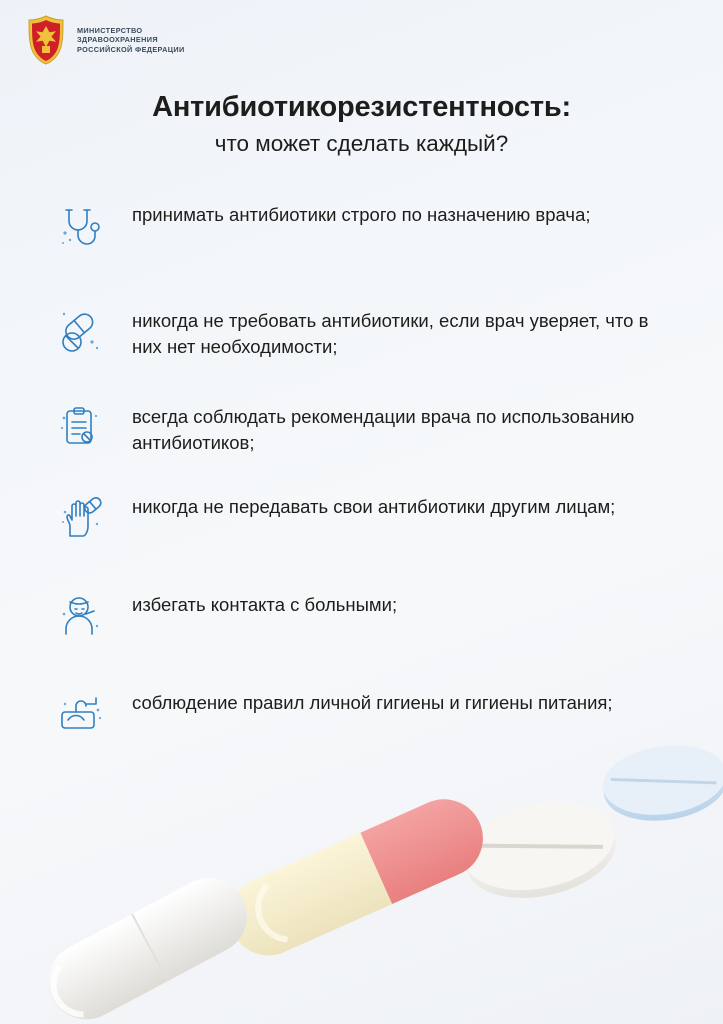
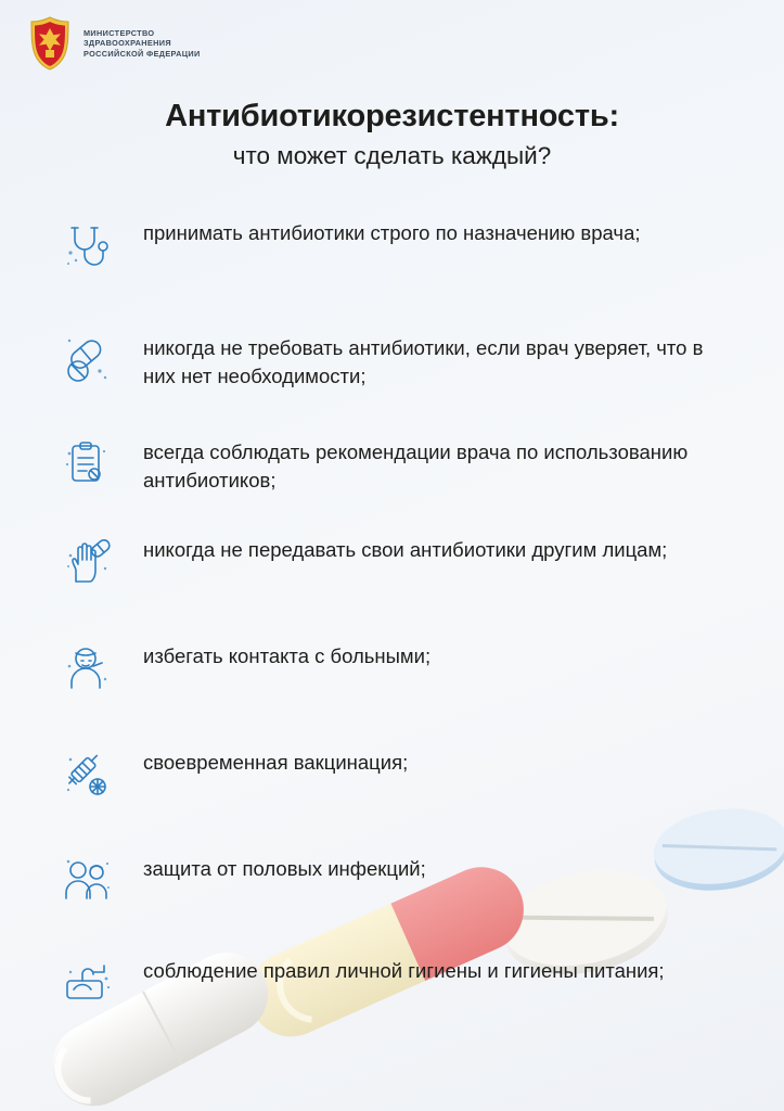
  МИНИСТЕРСТВО
  ЗДРАВООХРАНЕНИЯ
  РОССИЙСКОЙ ФЕДЕРАЦИИ
  Антибиотикорезистентность:
  что может сделать каждый?
  принимать антибиотики строго по назначению врача;
  никогда не требовать антибиотики, если врач уверяет, что в них нет необходимости;
  всегда соблюдать рекомендации врача по использованию антибиотиков;
  никогда не передавать свои антибиотики другим лицам;
  избегать контакта с больными;
+ своевременная вакцинация;
+ защита от половых инфекций;
  соблюдение правил личной гигиены и гигиены питания;
